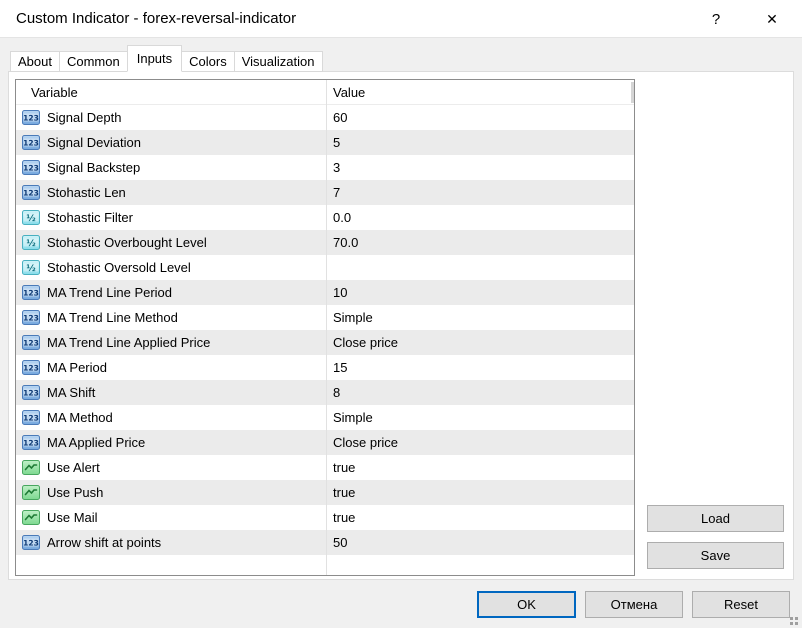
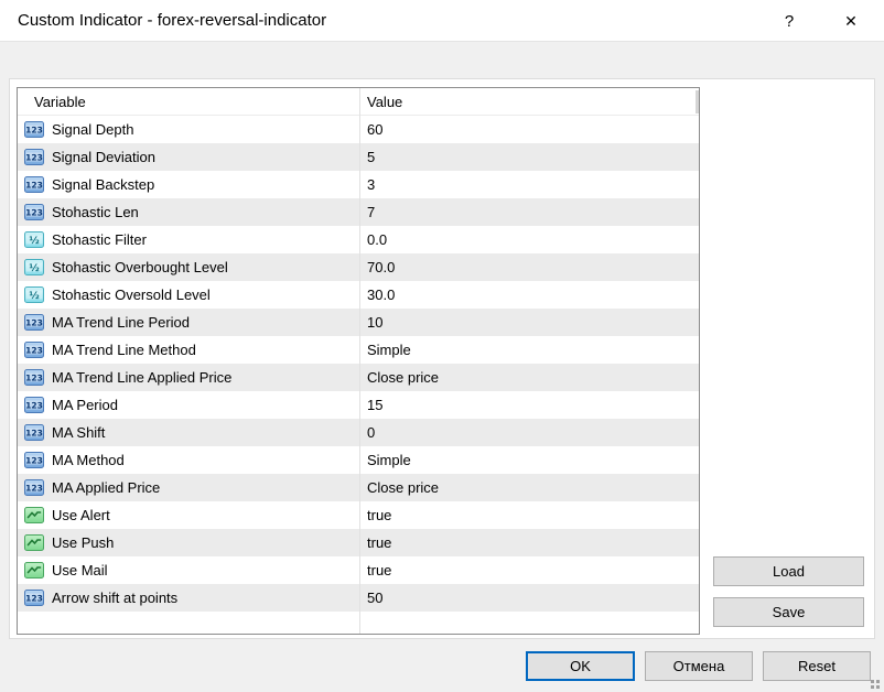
  Custom Indicator - forex-reversal-indicator
  ?
  ✕
- About
- Common
- Inputs
- Colors
- Visualization
  Variable
  Value
  123
  Signal Depth
  60
  123
  Signal Deviation
  5
  123
  Signal Backstep
  3
  123
  Stohastic Len
  7
  ½
  Stohastic Filter
  0.0
  ½
  Stohastic Overbought Level
  70.0
  ½
  Stohastic Oversold Level
+ 30.0
  123
  MA Trend Line Period
  10
  123
  MA Trend Line Method
  Simple
  123
  MA Trend Line Applied Price
  Close price
  123
  MA Period
  15
  123
  MA Shift
- 8
+ 0
  123
  MA Method
  Simple
  123
  MA Applied Price
  Close price
  Use Alert
  true
  Use Push
  true
  Use Mail
  true
  123
  Arrow shift at points
  50
  Load
  Save
  OK
  Отмена
  Reset
